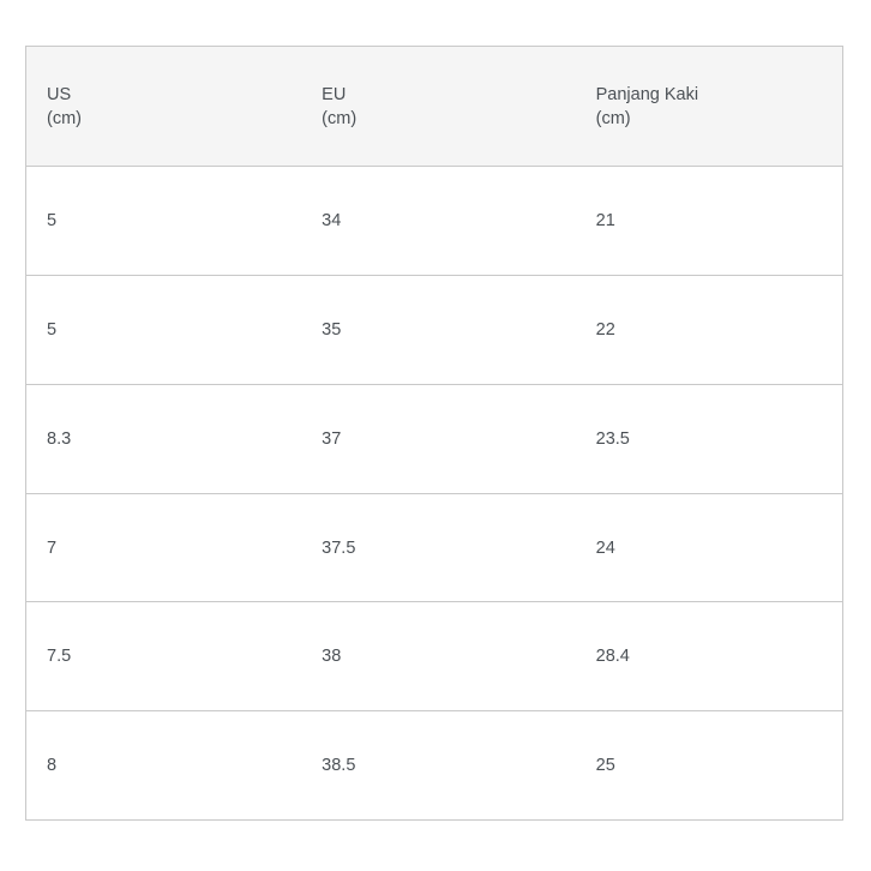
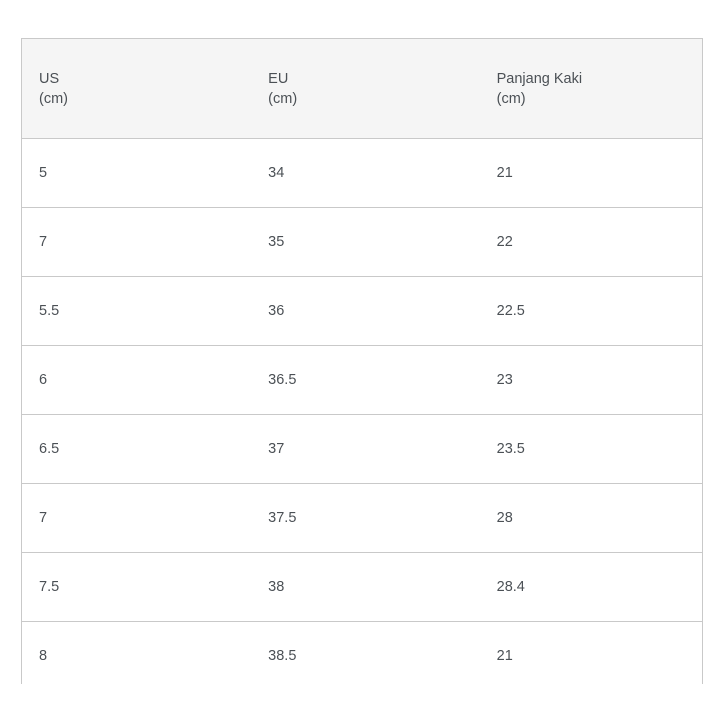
  US (cm)	EU (cm)	Panjang Kaki (cm)
  5	34	21
- 5	35	22
+ 7	35	22
+ 5.5	36	22.5
+ 6	36.5	23
- 8.3	37	23.5
+ 6.5	37	23.5
- 7	37.5	24
+ 7	37.5	28
  7.5	38	28.4
- 8	38.5	25
+ 8	38.5	21
